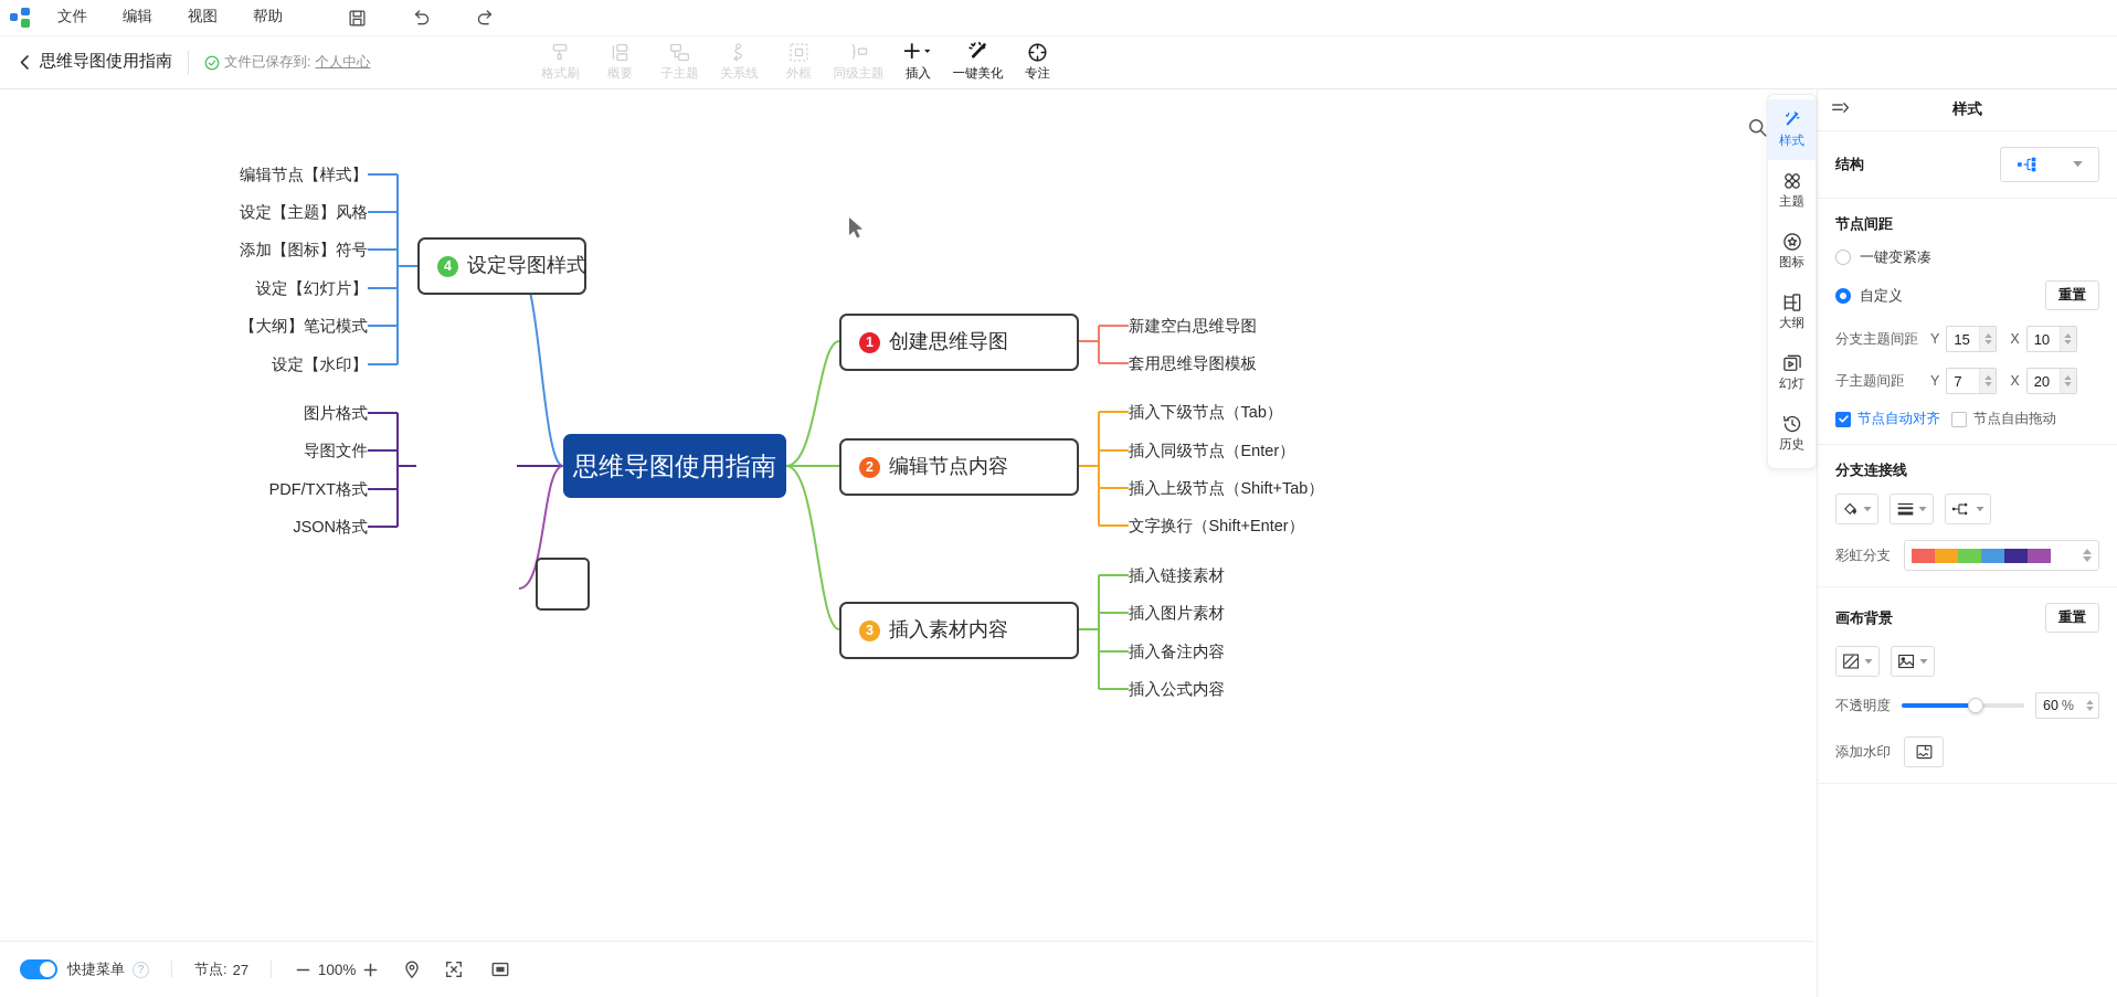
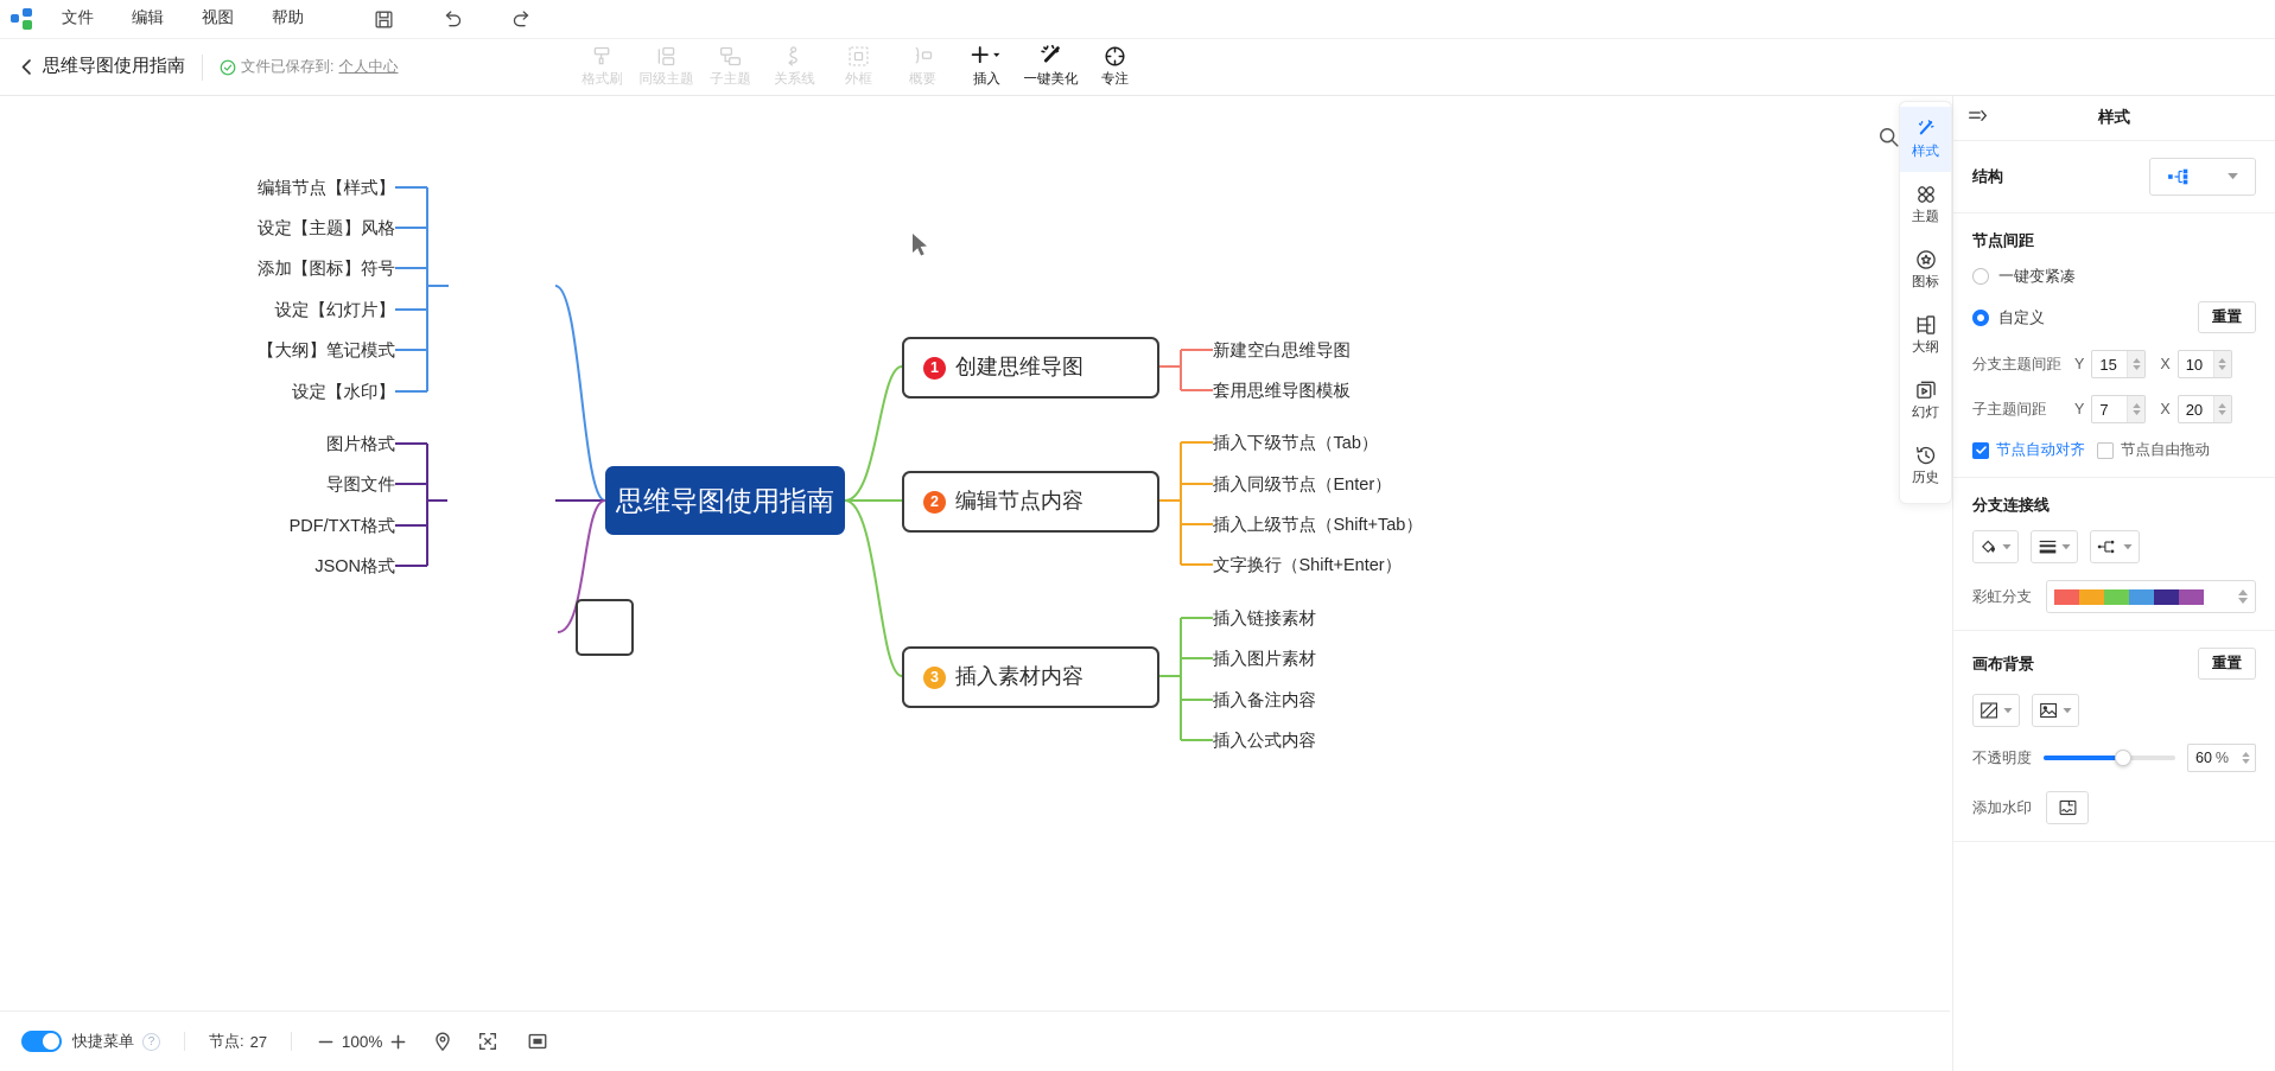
  文件
  编辑
  视图
  帮助
  思维导图使用指南
  文件已保存到:
  个人中心
  格式刷
- 概要
+ 同级主题
  子主题
  关系线
  外框
- 同级主题
+ 概要
  插入
  一键美化
  专注
  思维导图使用指南
  1
  创建思维导图
  新建空白思维导图
  套用思维导图模板
  2
  编辑节点内容
  插入下级节点（Tab）
  插入同级节点（Enter）
  插入上级节点（Shift+Tab）
  文字换行（Shift+Enter）
  3
  插入素材内容
  插入链接素材
  插入图片素材
  插入备注内容
  插入公式内容
- 4
- 设定导图样式
  编辑节点【样式】
  设定【主题】风格
  添加【图标】符号
  设定【幻灯片】
  【大纲】笔记模式
  设定【水印】
  图片格式
  导图文件
  PDF/TXT格式
  JSON格式
  样式
  主题
  图标
  大纲
  幻灯
  历史
  样式
  结构
  节点间距
  一键变紧凑
  自定义
  重置
  分支主题间距
  Y
  15
  X
  10
  子主题间距
  Y
  7
  X
  20
  节点自动对齐
  节点自由拖动
  分支连接线
  彩虹分支
  画布背景
  重置
  不透明度
  60
  %
  添加水印
  快捷菜单
  ?
  节点:
  27
  100%
